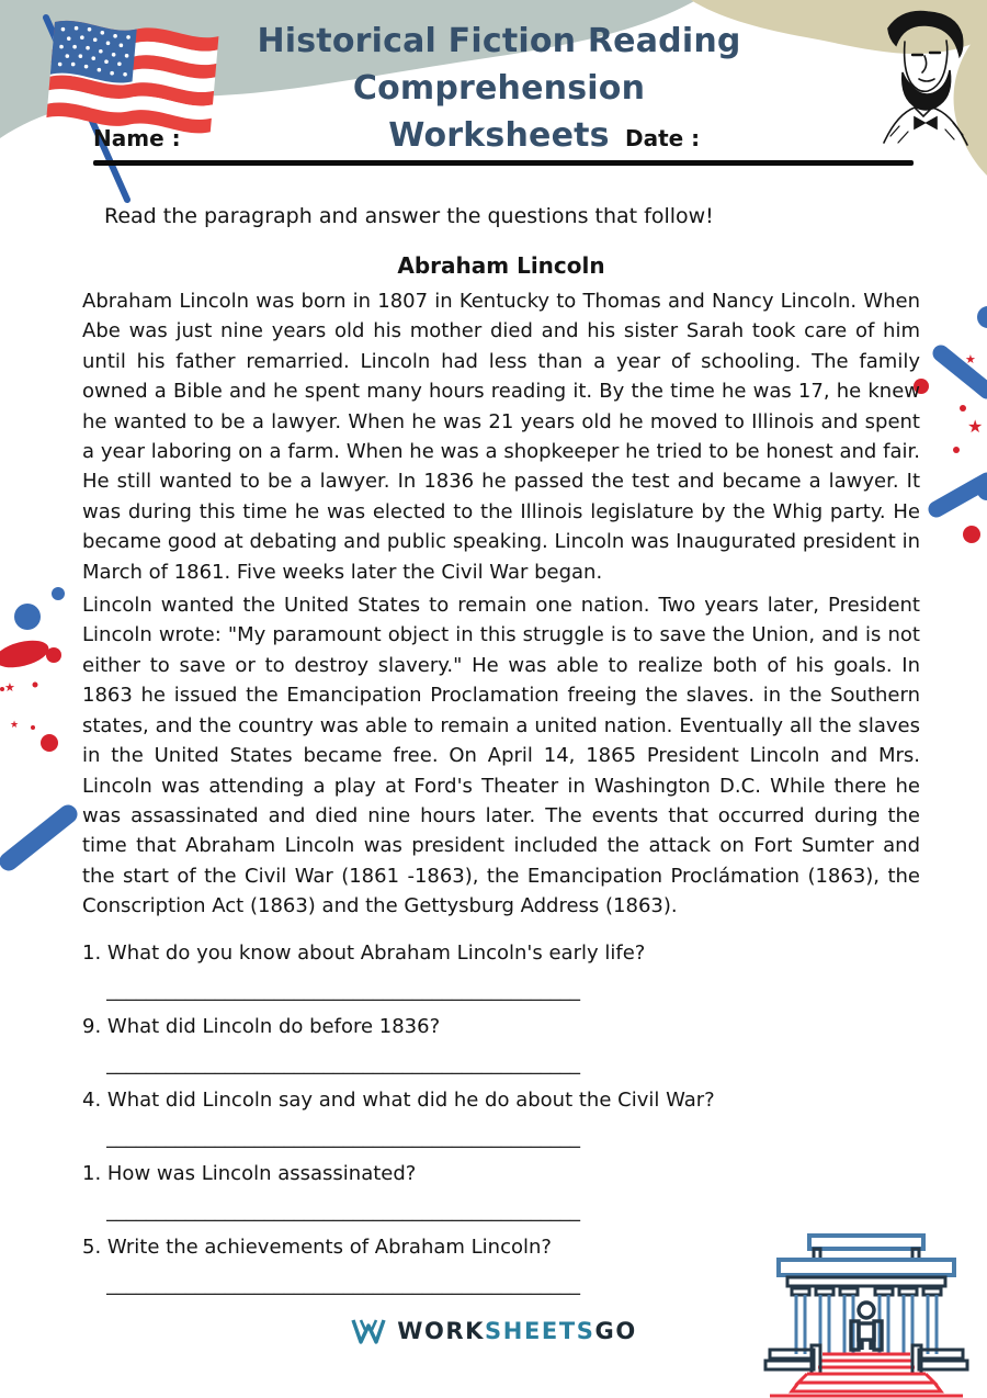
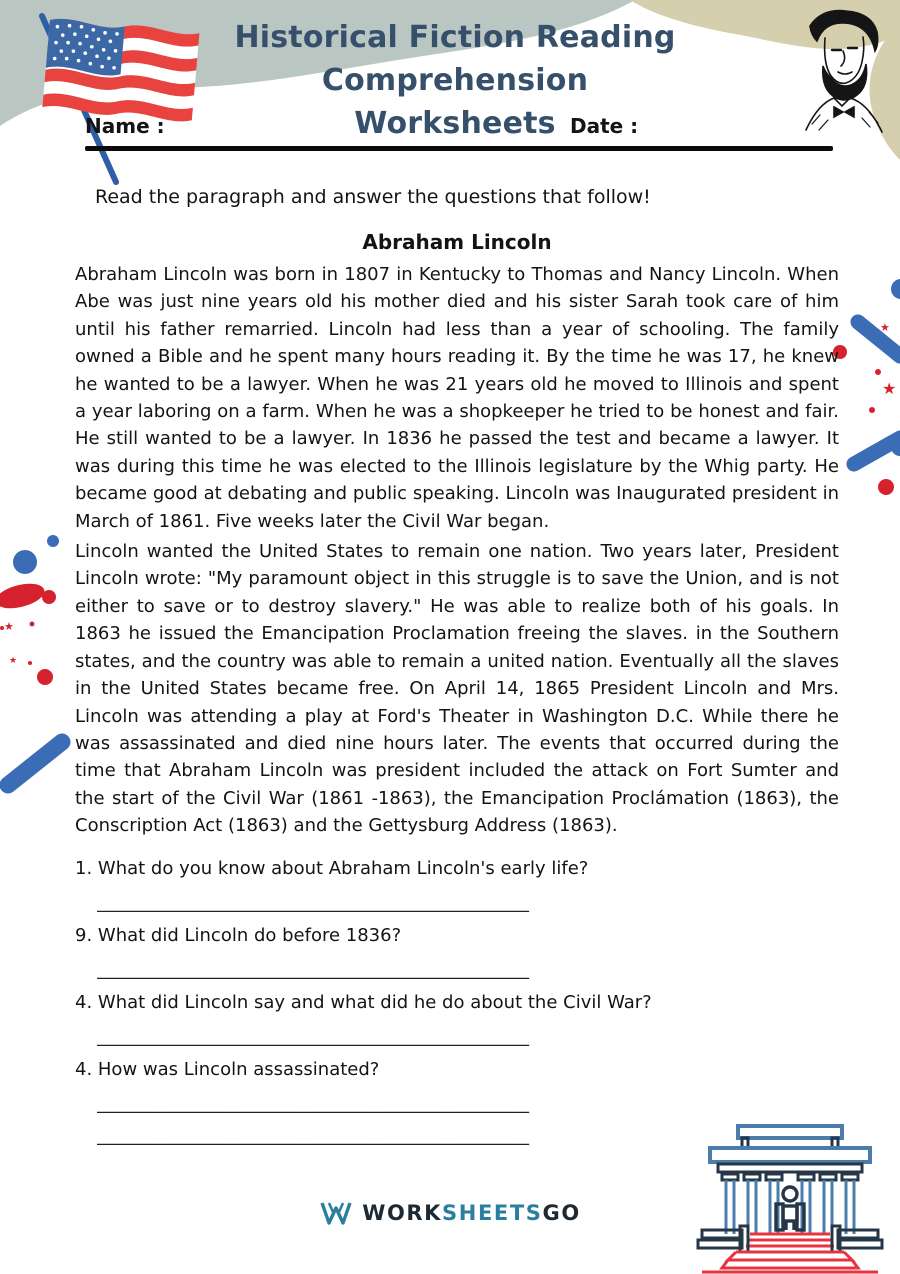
  ★
  ★
  ★
  ★
  Historical Fiction Reading Comprehension
  Worksheets
  Name :
  Date :
  Read the paragraph and answer the questions that follow!
  Abraham Lincoln
  Abraham Lincoln was born in 1807 in Kentucky to Thomas and Nancy Lincoln. When Abe was just nine years old his mother died and his sister Sarah took care of him until his father remarried. Lincoln had less than a year of schooling. The family owned a Bible and he spent many hours reading it. By the time he was 17, he knew he wanted to be a lawyer. When he was 21 years old he moved to Illinois and spent a year laboring on a farm. When he was a shopkeeper he tried to be honest and fair. He still wanted to be a lawyer. In 1836 he passed the test and became a lawyer. It was during this time he was elected to the Illinois legislature by the Whig party. He became good at debating and public speaking. Lincoln was Inaugurated president in March of 1861. Five weeks later the Civil War began.
  Lincoln wanted the United States to remain one nation. Two years later, President Lincoln wrote: "My paramount object in this struggle is to save the Union, and is not either to save or to destroy slavery." He was able to realize both of his goals. In 1863 he issued the Emancipation Proclamation freeing the slaves. in the Southern states, and the country was able to remain a united nation. Eventually all the slaves in the United States became free. On April 14, 1865 President Lincoln and Mrs. Lincoln was attending a play at Ford's Theater in Washington D.C. While there he was assassinated and died nine hours later. The events that occurred during the time that Abraham Lincoln was president included the attack on Fort Sumter and the start of the Civil War (1861 -1863), the Emancipation Proclámation (1863), the Conscription Act (1863) and the Gettysburg Address (1863).
  1. What do you know about Abraham Lincoln's early life?
  ________________________________________________
  9. What did Lincoln do before 1836?
  ________________________________________________
  4. What did Lincoln say and what did he do about the Civil War?
  ________________________________________________
- 1. How was Lincoln assassinated?
+ 4. How was Lincoln assassinated?
  ________________________________________________
- 5. Write the achievements of Abraham Lincoln?
  ________________________________________________
  WORKSHEETSGO
